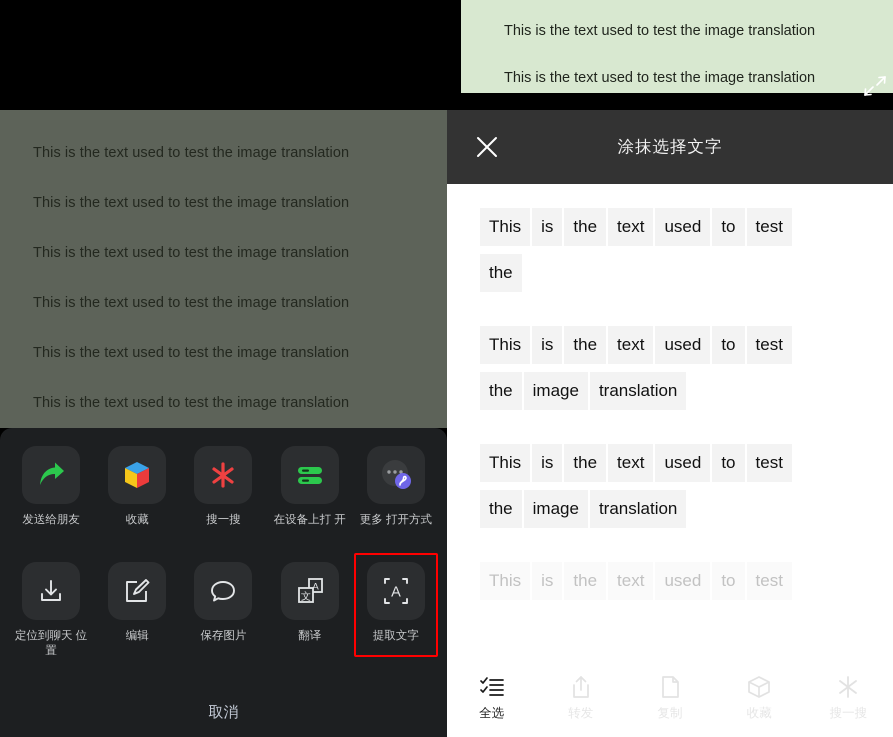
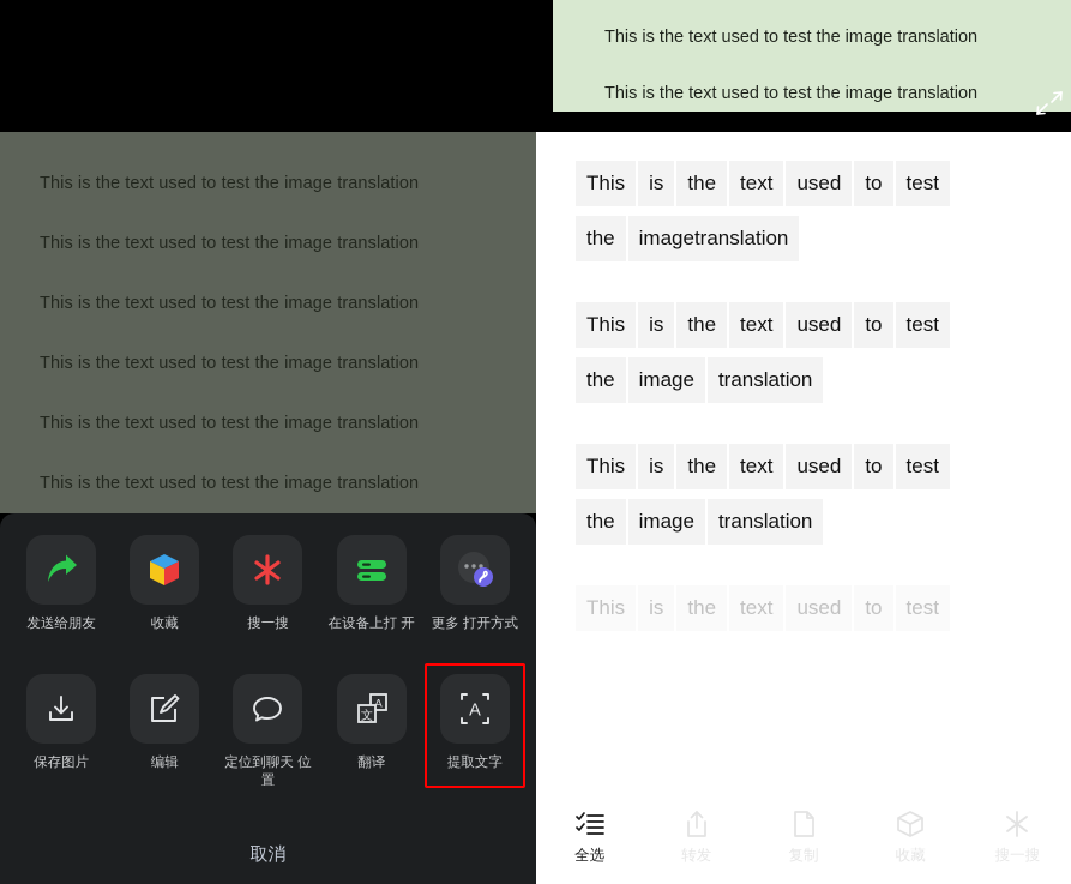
  This is the text used to test the image translation
  This is the text used to test the image translation
  This is the text used to test the image translation
  This is the text used to test the image translation
  This is the text used to test the image translation
  This is the text used to test the image translation
  发送给朋友
  收藏
  搜一搜
  在设备上打 开
  更多 打开方式
- 定位到聊天 位置
+ 保存图片
  编辑
- 保存图片
+ 定位到聊天 位置
  A
  文
  翻译
  A
  提取文字
  取消
  This is the text used to test the image translation
  This is the text used to test the image translation
- 涂抹选择文字
  This
  is
  the
  text
  used
  to
  test
  the
+ imagetranslation
  This
  is
  the
  text
  used
  to
  test
  the
  image
  translation
  This
  is
  the
  text
  used
  to
  test
  the
  image
  translation
  This
  is
  the
  text
  used
  to
  test
  全选
  复制
  收藏
  搜一搜
